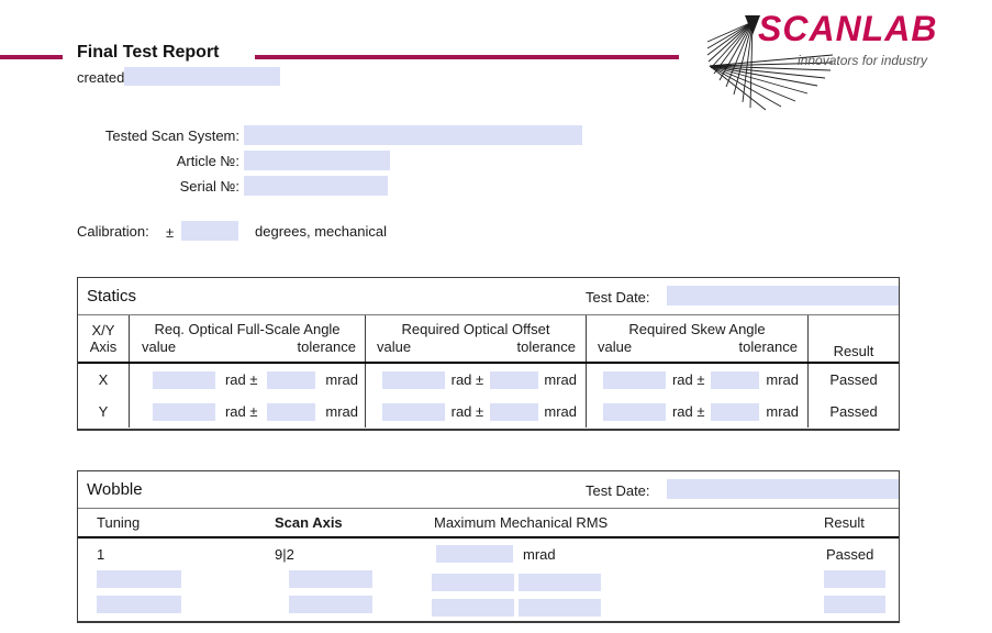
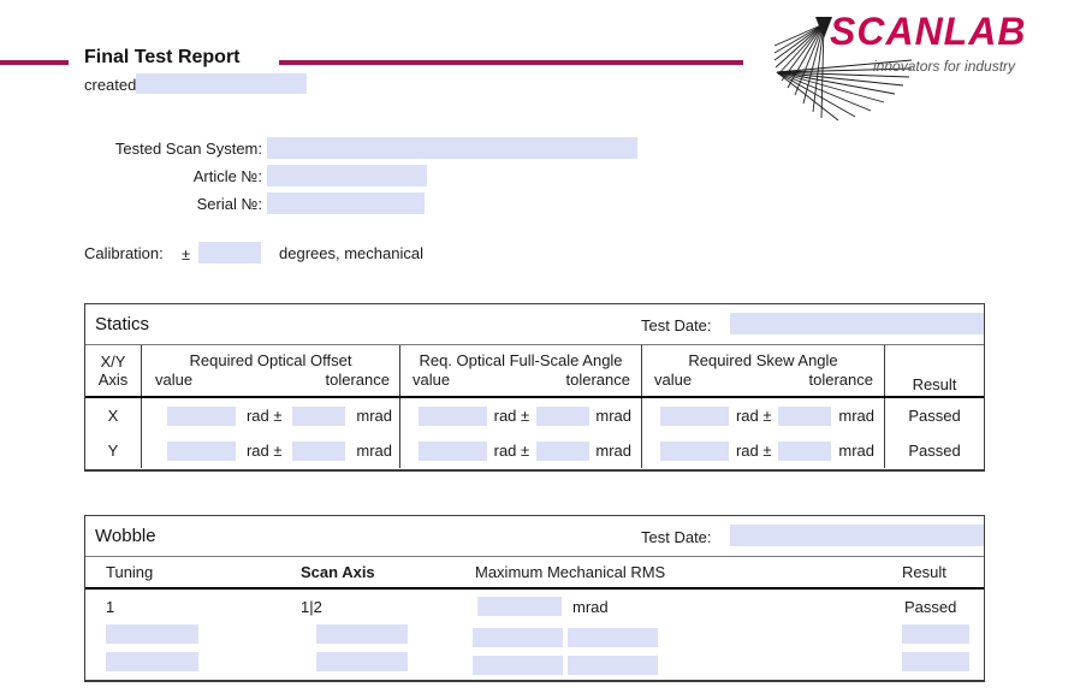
  Final Test Report
  created
  SCANLAB
  innovators for industry
  Tested Scan System:
  Article №:
  Serial №:
  Calibration:
  ±
  degrees, mechanical
  Statics
  Test Date:
  X/Y
  Axis
- Req. Optical Full-Scale Angle
+ Required Optical Offset
  value
  tolerance
- Required Optical Offset
+ Req. Optical Full-Scale Angle
  value
  tolerance
  Required Skew Angle
  value
  tolerance
  Result
  X
  rad ±
  mrad
  rad ±
  mrad
  rad ±
  mrad
  Passed
  Y
  rad ±
  mrad
  rad ±
  mrad
  rad ±
  mrad
  Passed
  Wobble
  Test Date:
  Tuning
  Scan Axis
  Maximum Mechanical RMS
  Result
  1
- 9|2
+ 1|2
  mrad
  Passed
